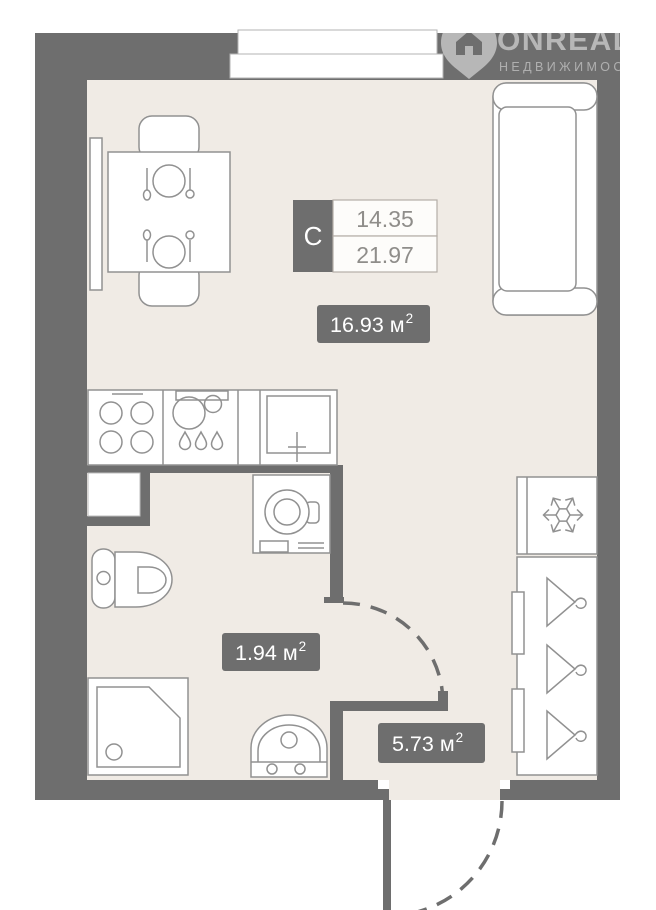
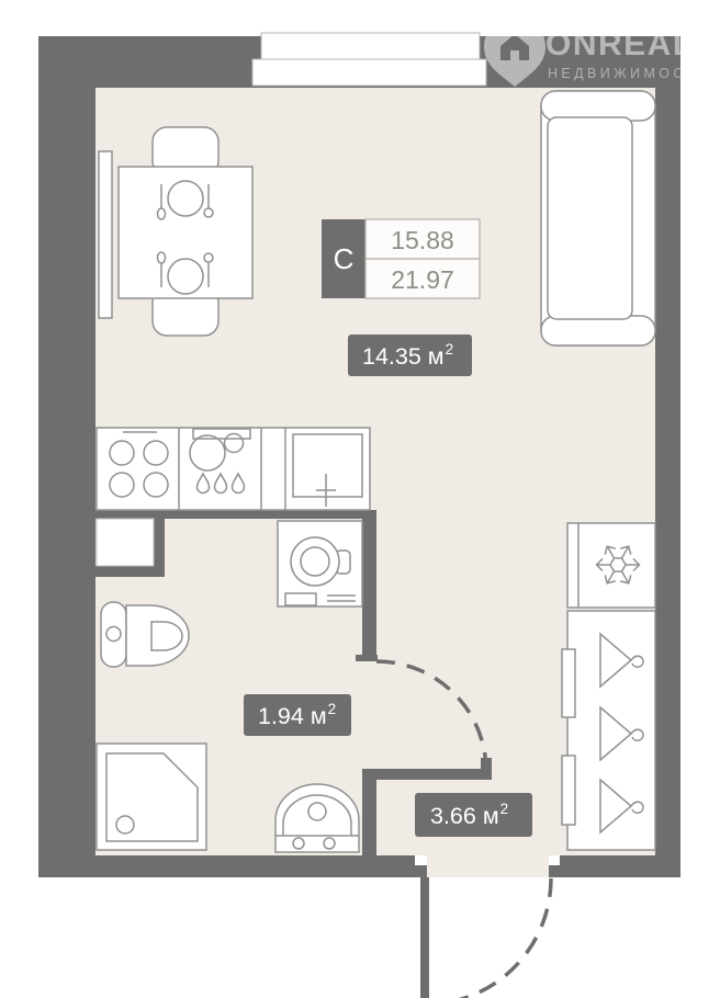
  С
- 14.35
+ 15.88
  21.97
- 16.93 м2
+ 14.35 м2
  1.94 м2
- 5.73 м2
+ 3.66 м2
  ONREALT
  НЕДВИЖИМОСТЬ
